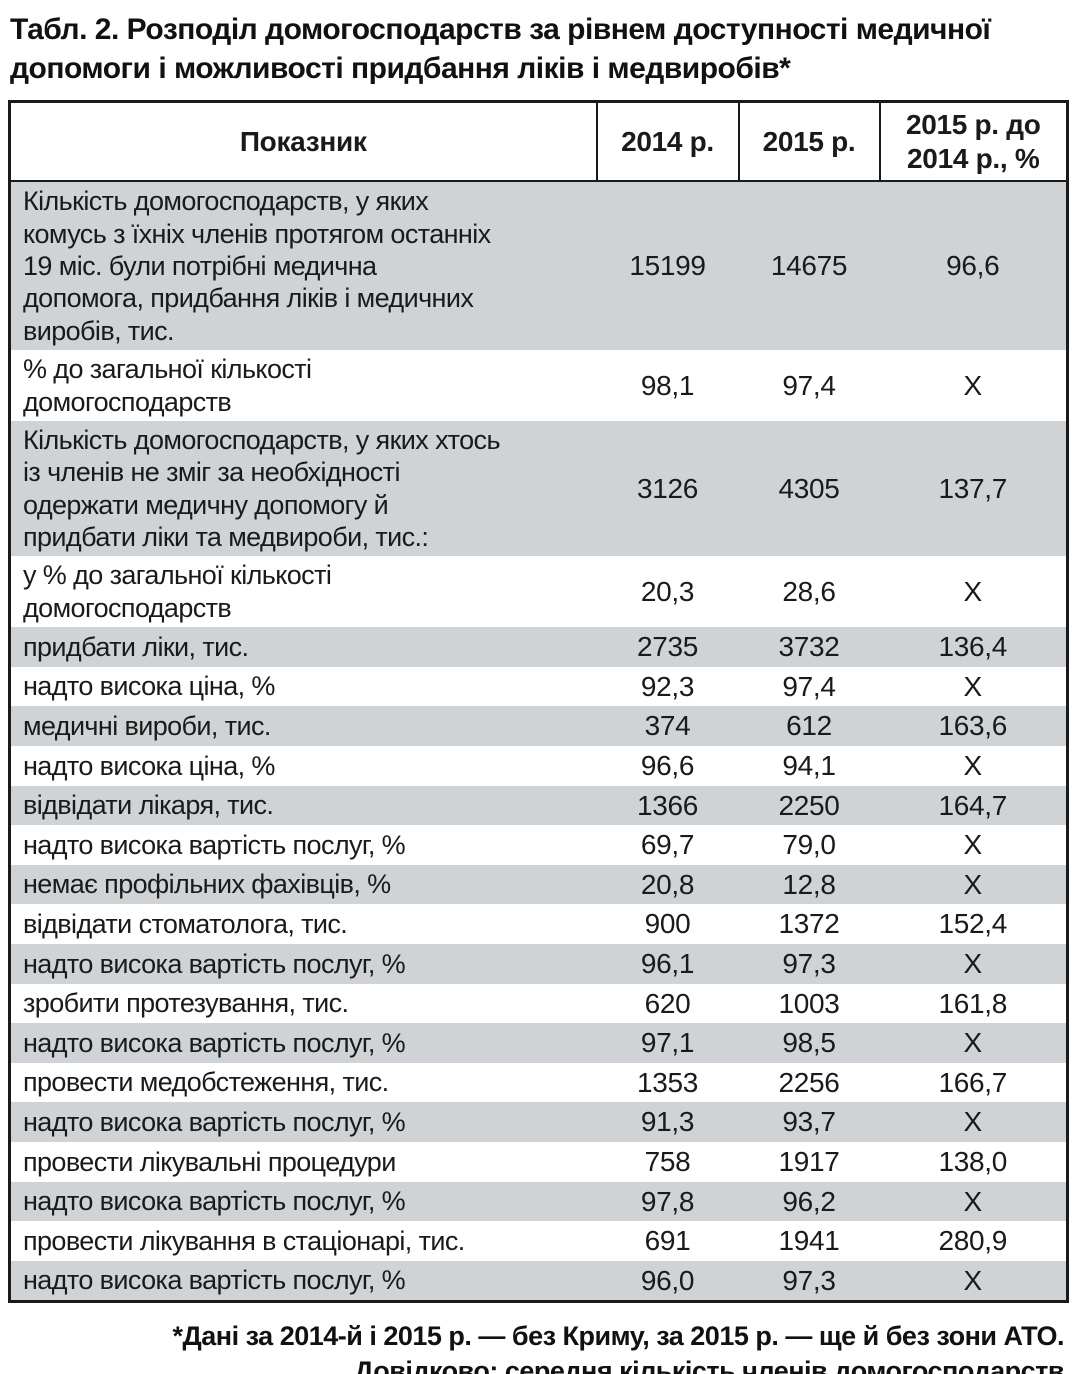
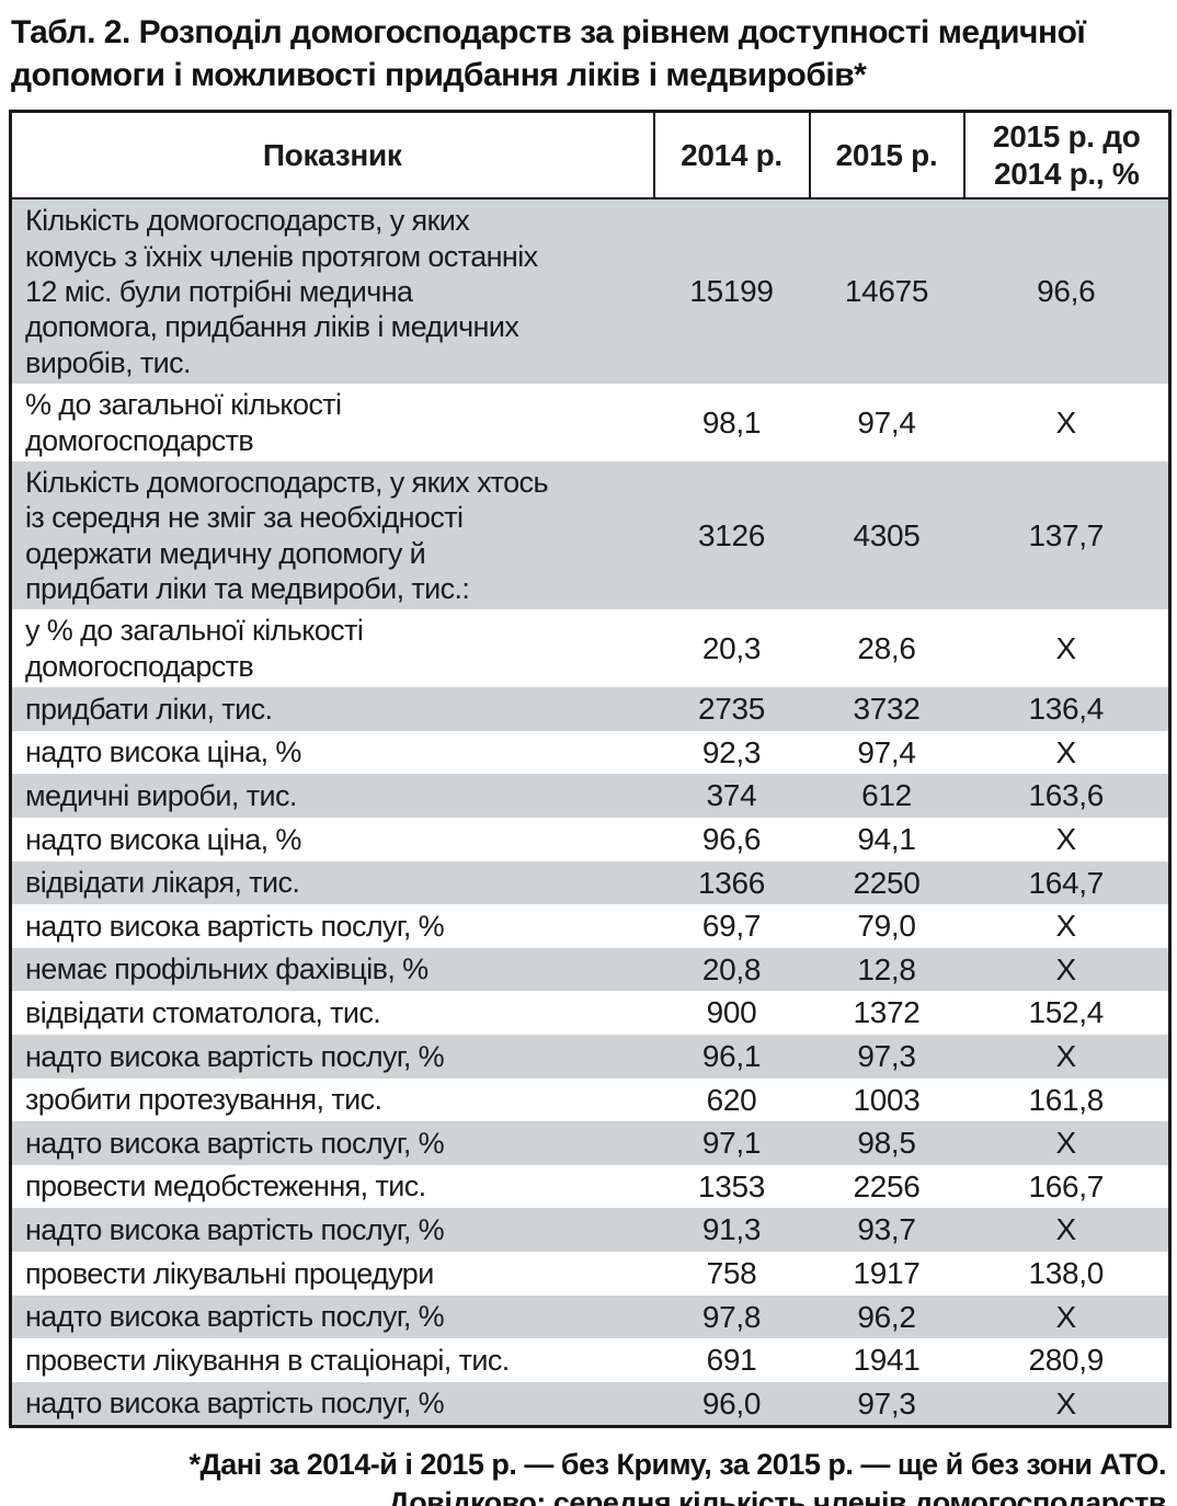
  Табл. 2. Розподіл домогосподарств за рівнем доступності медичної
  допомоги і можливості придбання ліків і медвиробів*
  Показник	2014 р.	2015 р.	2015 р. до 2014 р., %
- Кількість домогосподарств, у яких комусь з їхніх членів протягом останніх 19 міс. були потрібні медична допомога, придбання ліків і медичних виробів, тис.	15199	14675	96,6
+ Кількість домогосподарств, у яких комусь з їхніх членів протягом останніх 12 міс. були потрібні медична допомога, придбання ліків і медичних виробів, тис.	15199	14675	96,6
  % до загальної кількості домогосподарств	98,1	97,4	X
- Кількість домогосподарств, у яких хтось із членів не зміг за необхідності одержати медичну допомогу й придбати ліки та медвироби, тис.:	3126	4305	137,7
+ Кількість домогосподарств, у яких хтось із середня не зміг за необхідності одержати медичну допомогу й придбати ліки та медвироби, тис.:	3126	4305	137,7
  у % до загальної кількості домогосподарств	20,3	28,6	X
  придбати ліки, тис.	2735	3732	136,4
  надто висока ціна, %	92,3	97,4	X
  медичні вироби, тис.	374	612	163,6
  надто висока ціна, %	96,6	94,1	X
  відвідати лікаря, тис.	1366	2250	164,7
  надто висока вартість послуг, %	69,7	79,0	X
  немає профільних фахівців, %	20,8	12,8	X
  відвідати стоматолога, тис.	900	1372	152,4
  надто висока вартість послуг, %	96,1	97,3	X
  зробити протезування, тис.	620	1003	161,8
  надто висока вартість послуг, %	97,1	98,5	X
  провести медобстеження, тис.	1353	2256	166,7
  надто висока вартість послуг, %	91,3	93,7	X
  провести лікувальні процедури	758	1917	138,0
  надто висока вартість послуг, %	97,8	96,2	X
  провести лікування в стаціонарі, тис.	691	1941	280,9
  надто висока вартість послуг, %	96,0	97,3	X
  *Дані за 2014-й і 2015 р. — без Криму, за 2015 р. — ще й без зони АТО.
  Довідково: середня кількість членів домогосподарств
